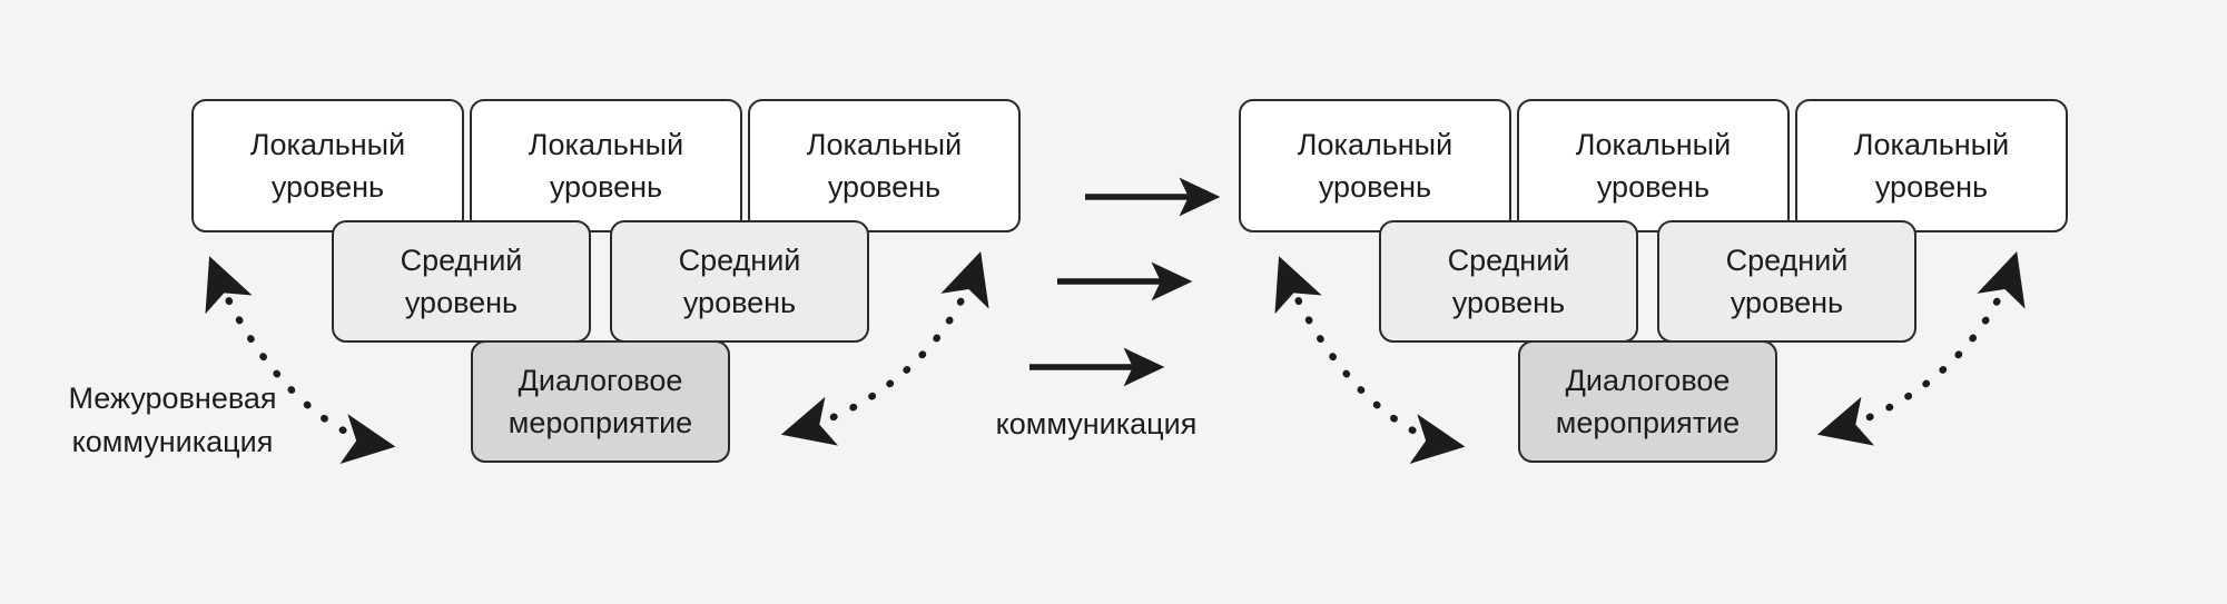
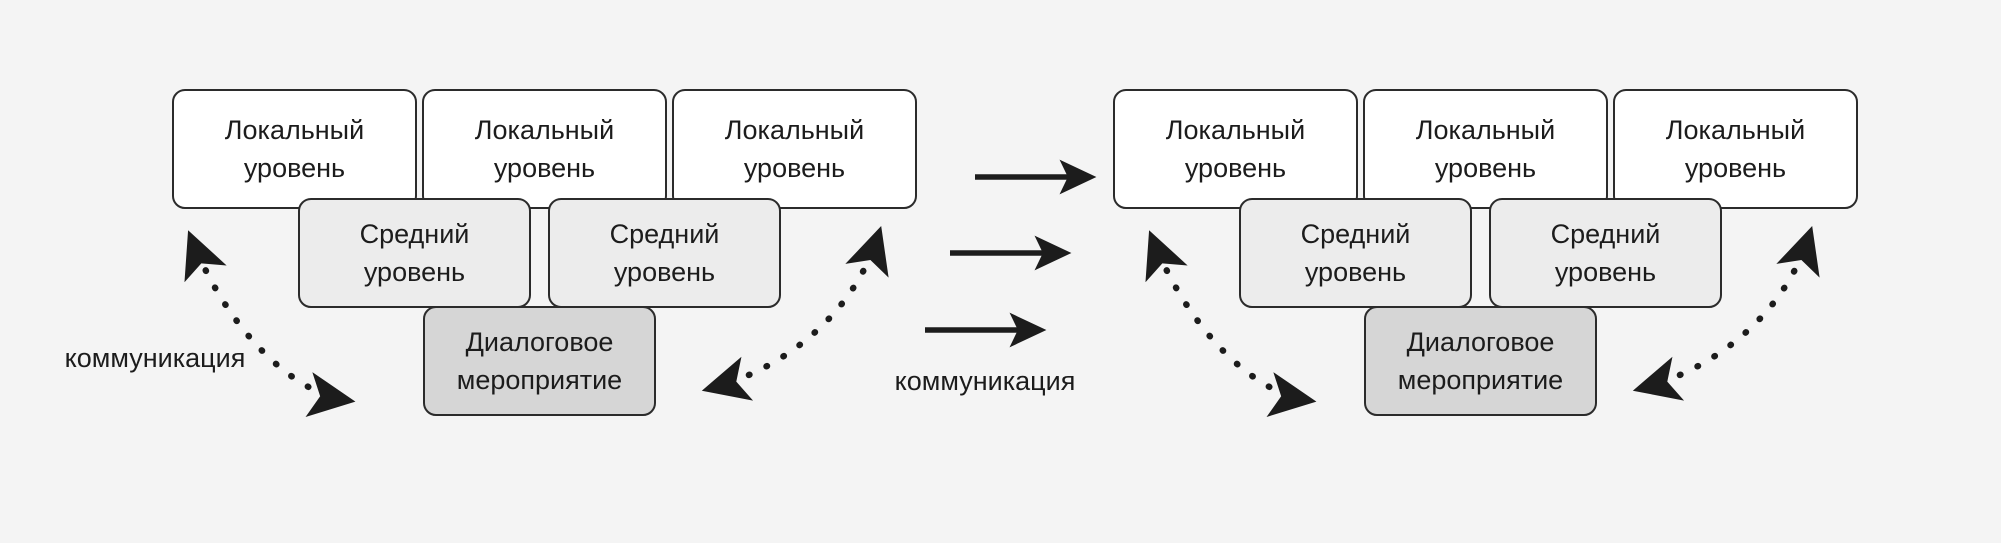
  Локальный
  уровень
  Локальный
  уровень
  Локальный
  уровень
  Средний
  уровень
  Средний
  уровень
  Диалоговое
  мероприятие
  Локальный
  уровень
  Локальный
  уровень
  Локальный
  уровень
  Средний
  уровень
  Средний
  уровень
  Диалоговое
  мероприятие
- Межуровневая
  коммуникация
  коммуникация
